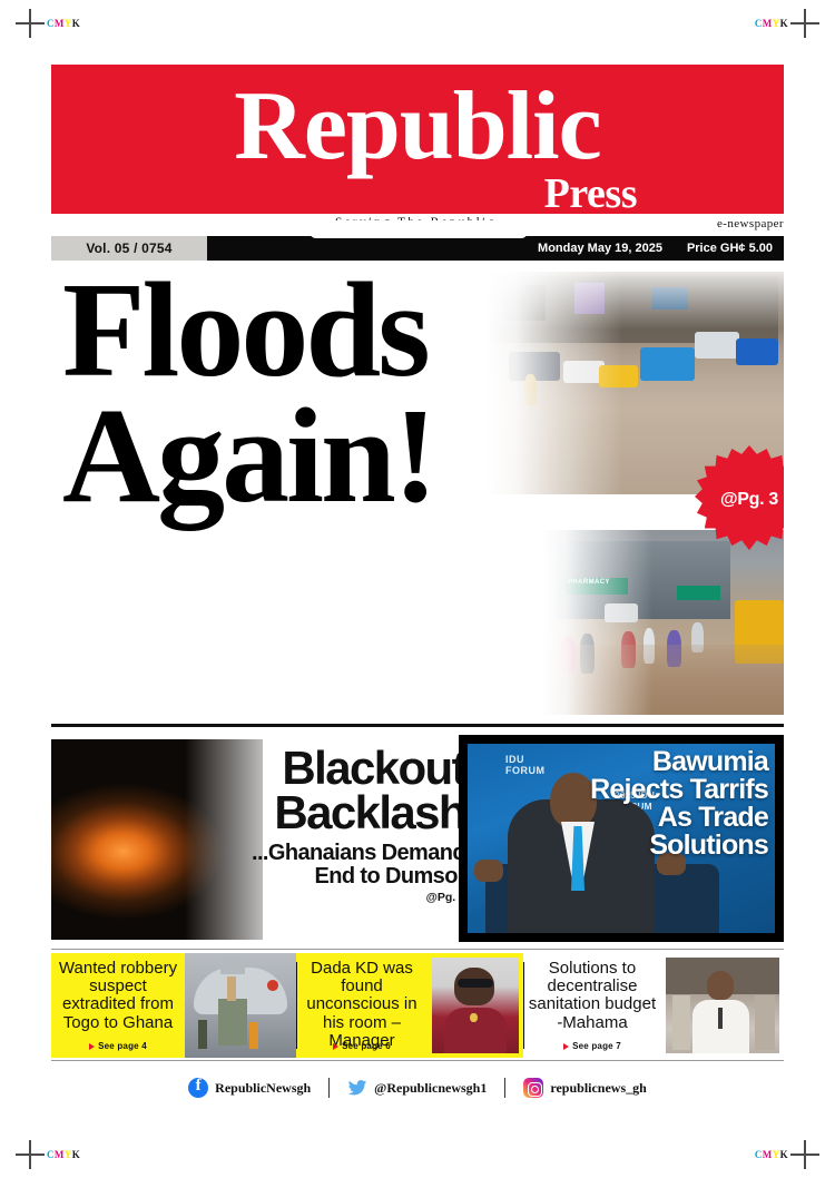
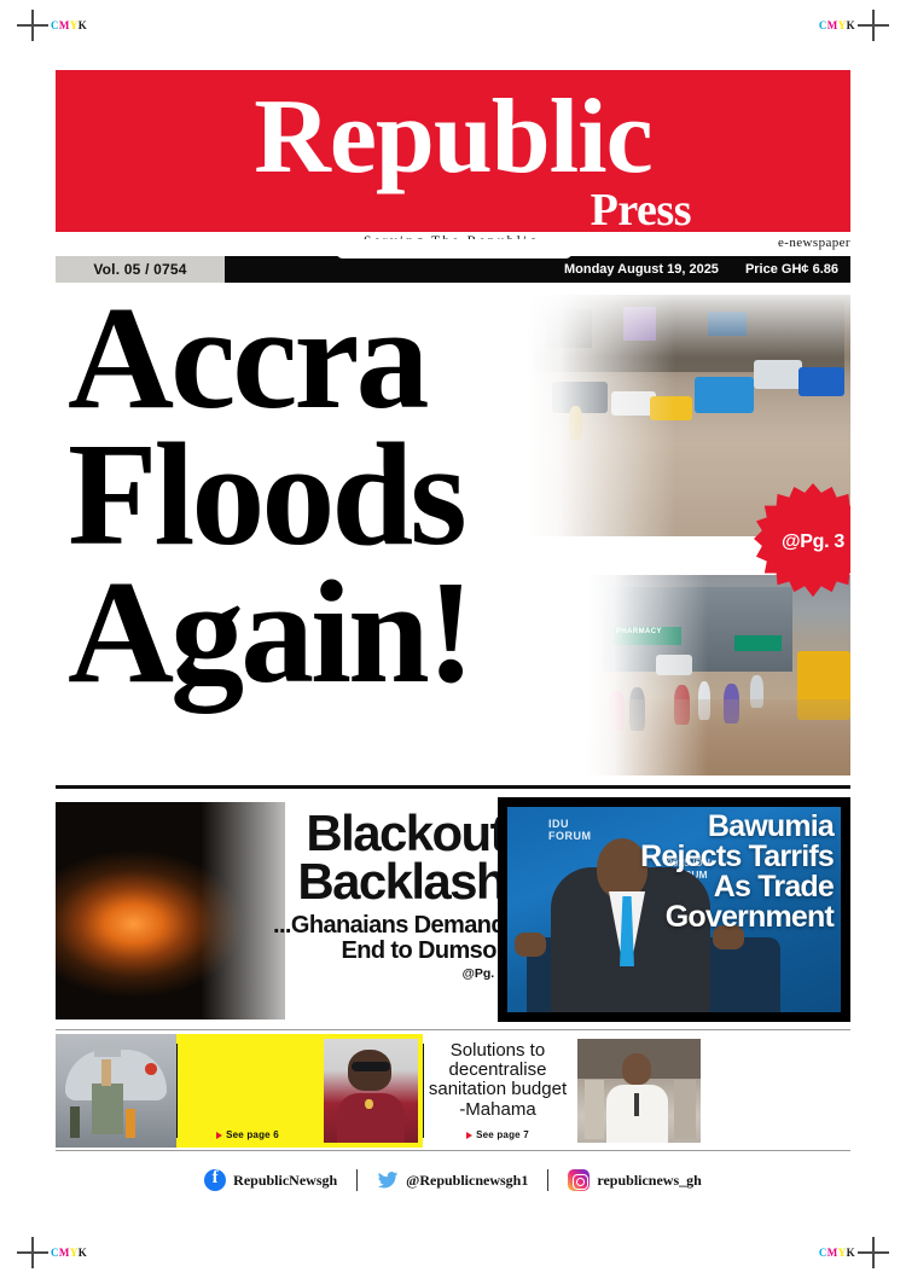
  CMYK
  CMYK
  CMYK
  CMYK
  Republic
  Press
  e-newspaper
  Vol. 05 / 0754
- Monday May 19, 2025
+ Monday August 19, 2025
- Price GH¢ 5.00
+ Price GH¢ 6.86
+ Accra
  Floods
  Again!
  @Pg. 3
  Blackou
  Backlash
  ...Ghanaians Deman End to Dumso
  @Pg.
  IDU
  FORUM
  2025 IDU
- Bawumia Rejects Tarrifs As Trade Solutions
+ Bawumia Rejects Tarrifs As Trade Government
- Wanted robbery suspect extradited from Togo to Ghana
- See page 4
- Dada KD was found unconscious in his room – Manager
  See page 6
  Solutions to decentralise sanitation budget -Mahama
  See page 7
  RepublicNewsgh
  @Republicnewsgh1
  republicnews_gh
